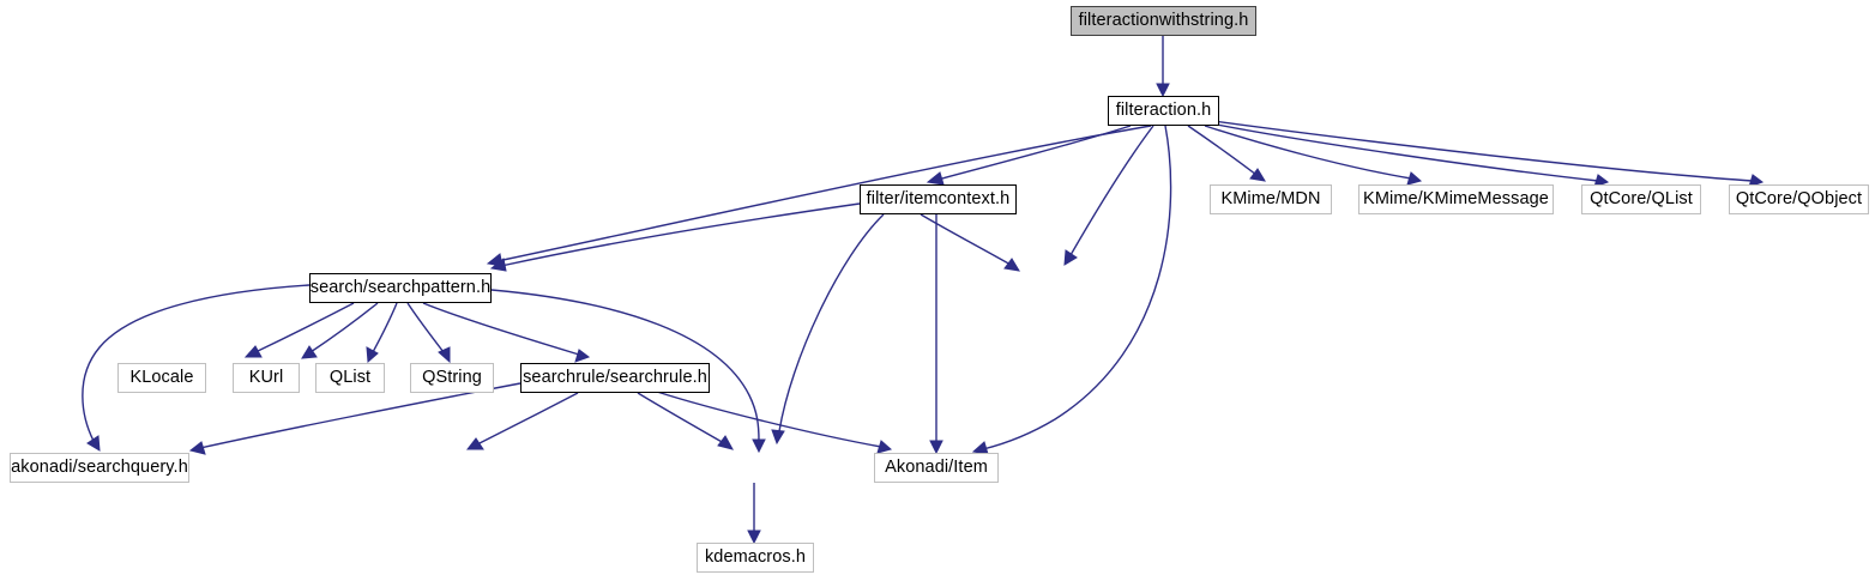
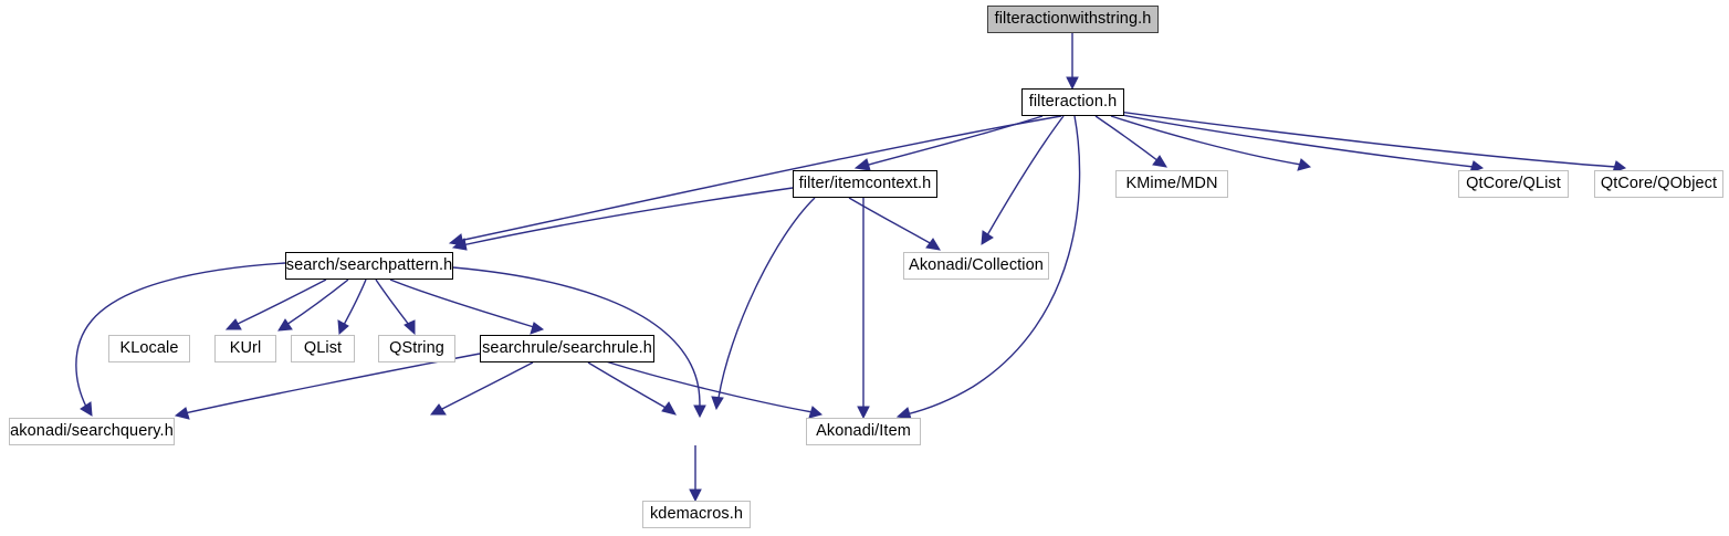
  filteractionwithstring.h
  filteraction.h
  filter/itemcontext.h
  KMime/MDN
- KMime/KMimeMessage
  QtCore/QList
  QtCore/QObject
+ Akonadi/Collection
  search/searchpattern.h
  KLocale
  KUrl
  QList
  QString
  searchrule/searchrule.h
  akonadi/searchquery.h
  Akonadi/Item
  kdemacros.h
